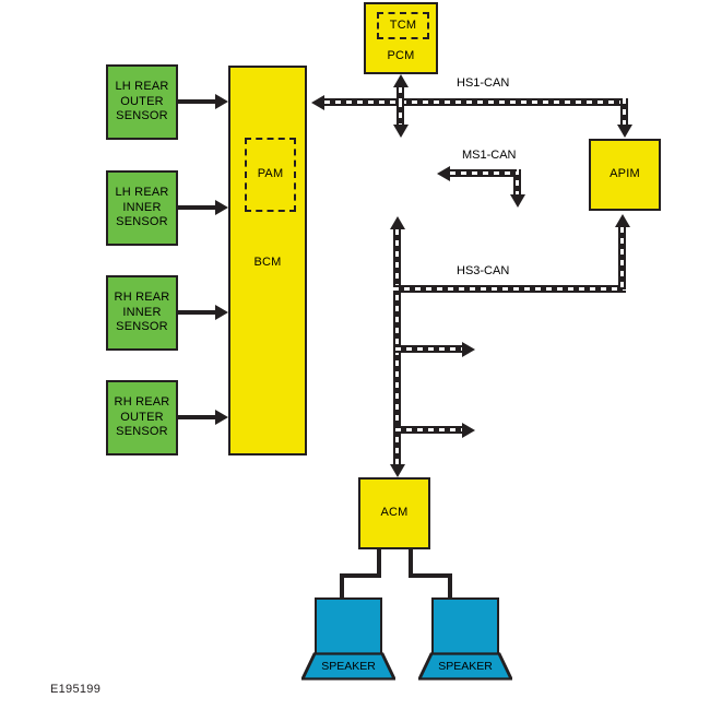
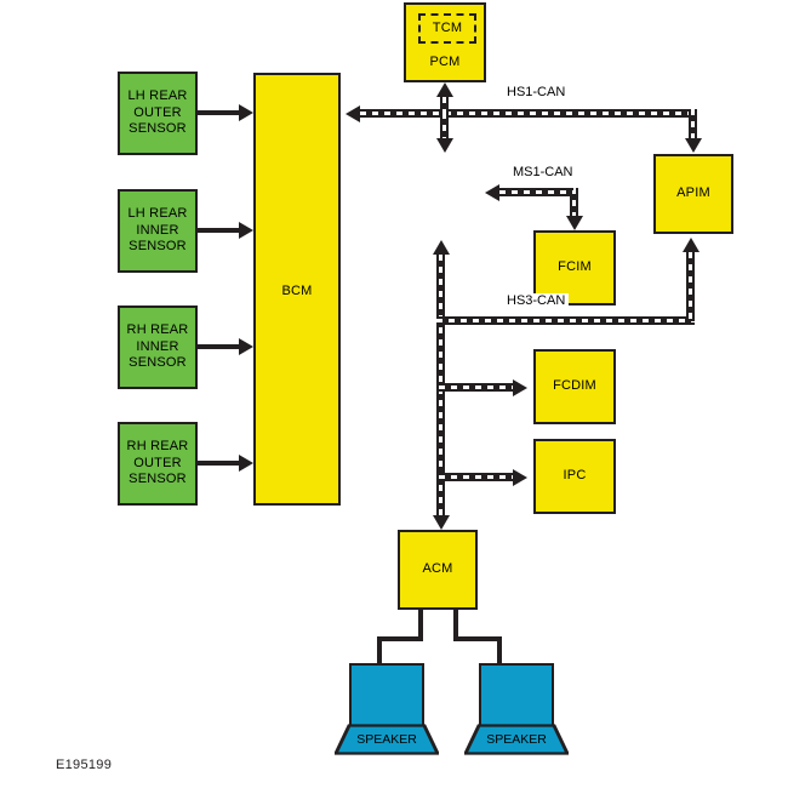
  LH REAR
  OUTER
  SENSOR
  LH REAR
  INNER
  SENSOR
  RH REAR
  INNER
  SENSOR
  RH REAR
  OUTER
  SENSOR
- PAM
  BCM
  TCM
  PCM
  APIM
+ FCIM
+ FCDIM
+ IPC
  ACM
  HS1-CAN
  MS1-CAN
  HS3-CAN
  SPEAKER
  SPEAKER
  E195199
